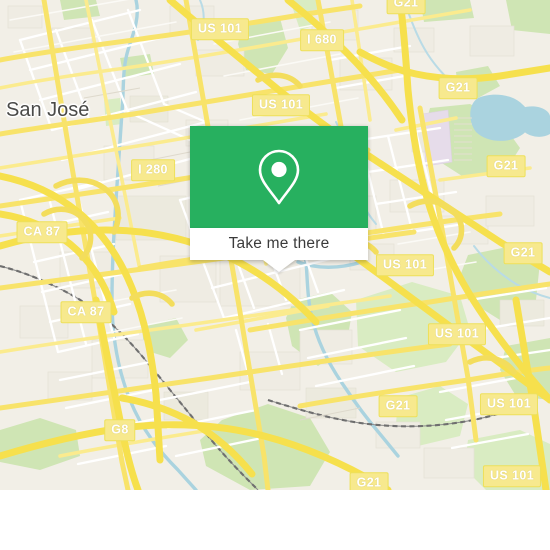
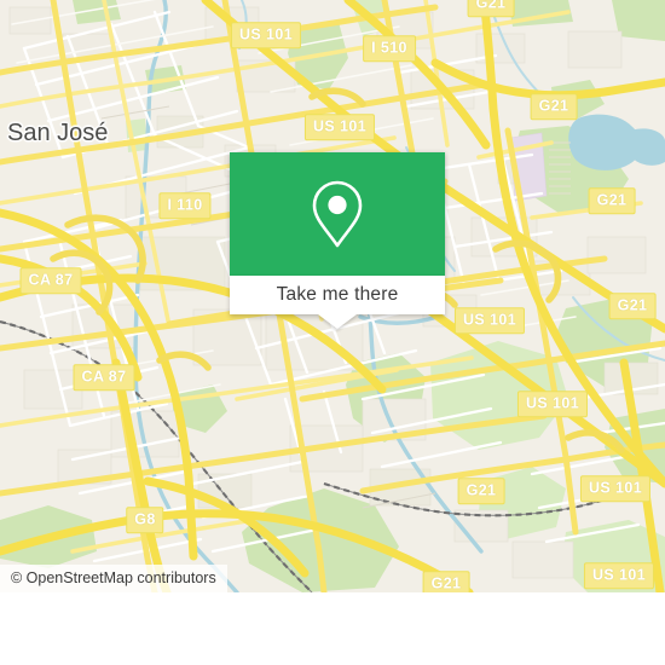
  San José
  US 101
- I 680
+ I 510
  G21
  G21
  US 101
- I 280
+ I 110
  G21
  CA 87
  US 101
  G21
  CA 87
  US 101
  G8
  G21
  US 101
  G21
  US 101
+ © OpenStreetMap contributors
  Take me there
